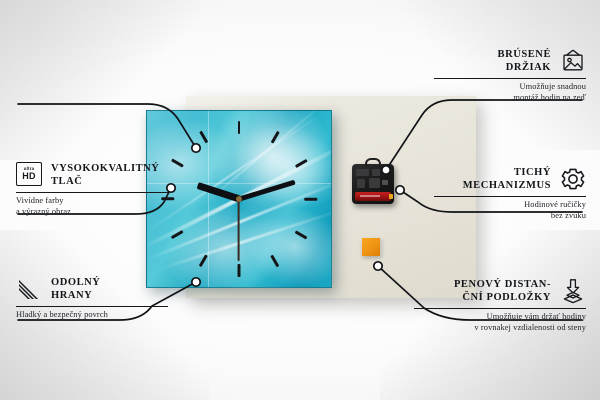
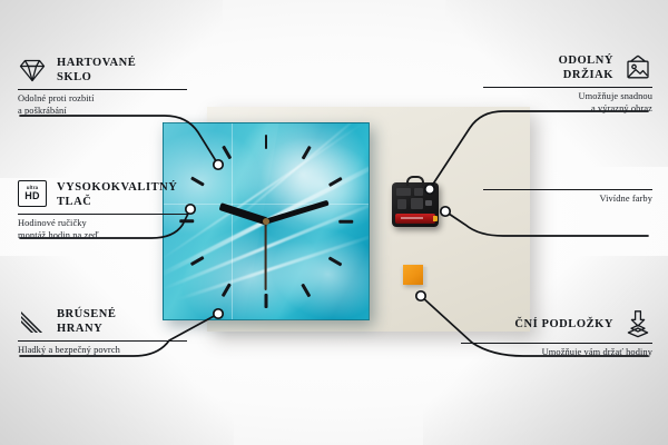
+ HARTOVANÉ
+ SKLO
+ Odolné proti rozbití
+ a poškrábání
  HD
  VYSOKOKVALITNÝ
  TLAČ
- Vivídne farby
+ Hodinové ručičky
- a výrazný obraz
+ montáž hodin na zeď
- ODOLNÝ
+ BRÚSENÉ
  HRANY
  Hladký a bezpečný povrch
- BRÚSENÉ
+ ODOLNÝ
  DRŽIAK
  Umožňuje snadnou
- montáž hodin na zeď
+ a výrazný obraz
- TICHÝ
- MECHANIZMUS
- Hodinové ručičky
+ Vivídne farby
- bez zvuku
- PENOVÝ DISTAN-
  ČNÍ PODLOŽKY
  Umožňuje vám držať hodiny
- v rovnakej vzdialenosti od steny
